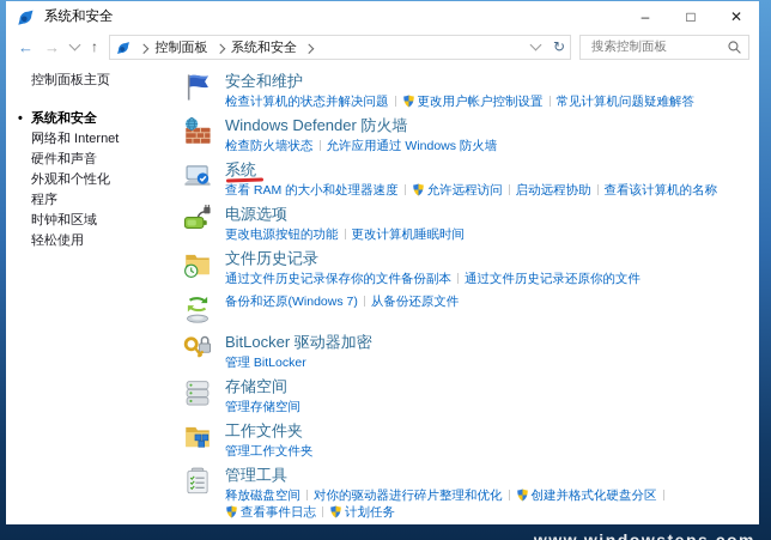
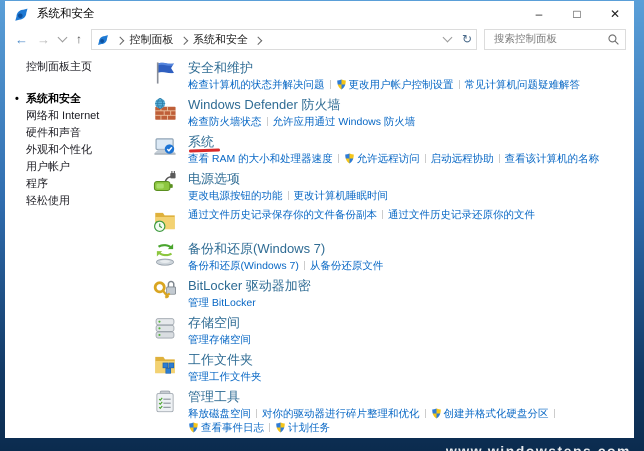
  系统和安全
  –
  □
  ✕
  ←
  →
  ↑
  控制面板 系统和安全
  ↻
  搜索控制面板
  控制面板主页
  系统和安全
  网络和 Internet
  硬件和声音
  外观和个性化
+ 用户帐户
  程序
- 时钟和区域
  轻松使用
  安全和维护
  检查计算机的状态并解决问题 更改用户帐户控制设置 常见计算机问题疑难解答
  Windows Defender 防火墙
  检查防火墙状态 允许应用通过 Windows 防火墙
  系统
  查看 RAM 的大小和处理器速度 允许远程访问 启动远程协助 查看该计算机的名称
  电源选项
  更改电源按钮的功能 更改计算机睡眠时间
- 文件历史记录
  通过文件历史记录保存你的文件备份副本 通过文件历史记录还原你的文件
+ 备份和还原(Windows 7)
  备份和还原(Windows 7) 从备份还原文件
  BitLocker 驱动器加密
  管理 BitLocker
  存储空间
  管理存储空间
  工作文件夹
  管理工作文件夹
  管理工具
  释放磁盘空间 对你的驱动器进行碎片整理和优化 创建并格式化硬盘分区查看事件日志 计划任务
